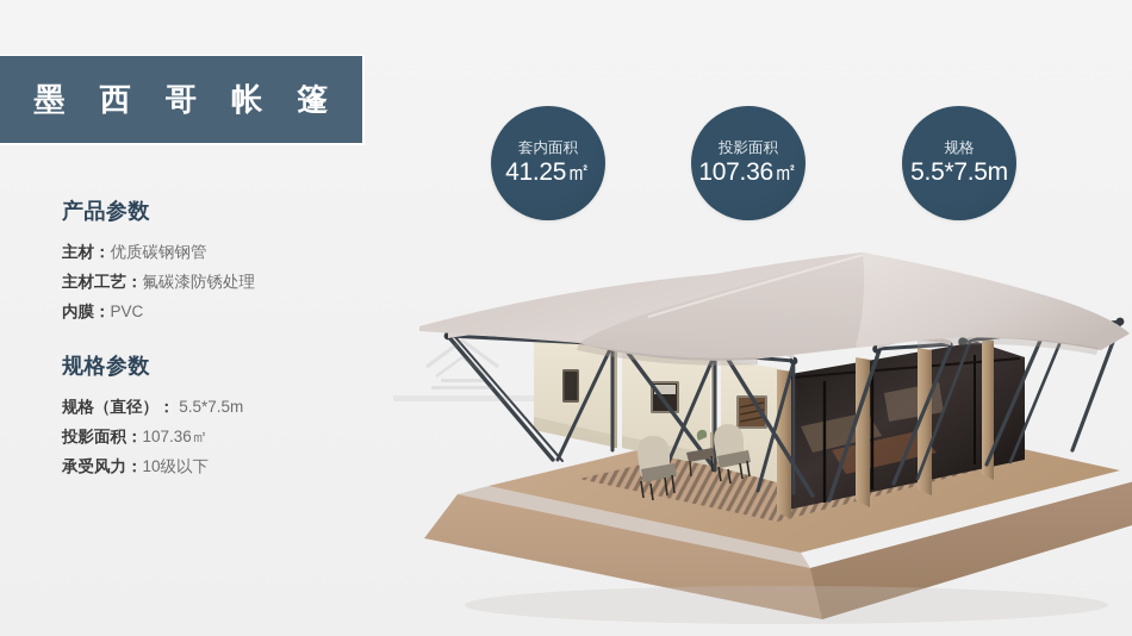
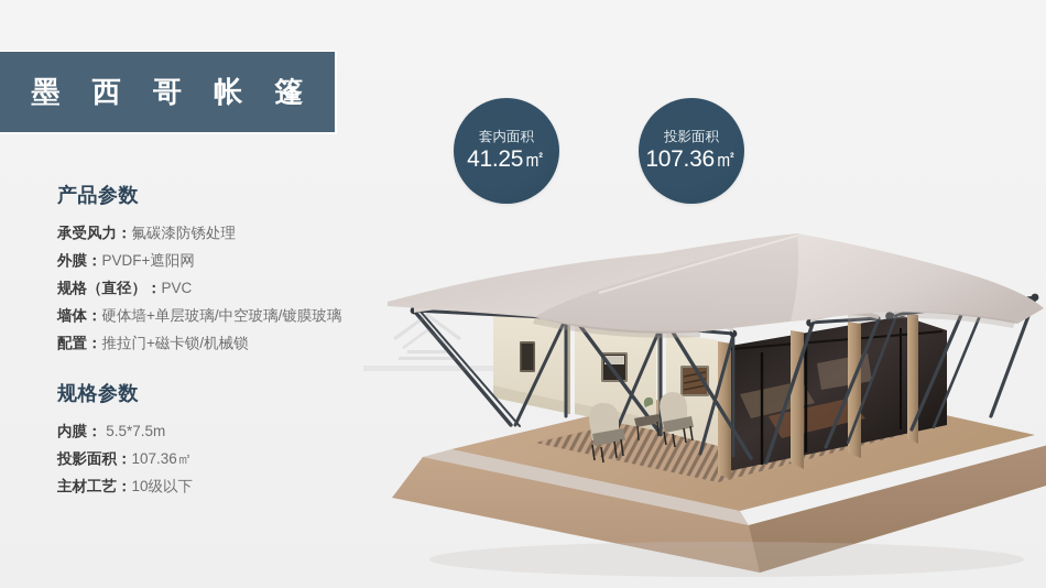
  墨 西 哥 帐 篷
  套内面积
  41.25㎡
  投影面积
  107.36㎡
- 规格
- 5.5*7.5m
  产品参数
- 主材：优质碳钢钢管
- 主材工艺：氟碳漆防锈处理
+ 承受风力：氟碳漆防锈处理
+ 外膜：PVDF+遮阳网
- 内膜：PVC
+ 规格（直径）：PVC
+ 墙体：硬体墙+单层玻璃/中空玻璃/镀膜玻璃
+ 配置：推拉门+磁卡锁/机械锁
  规格参数
- 规格（直径）： 5.5*7.5m
+ 内膜： 5.5*7.5m
  投影面积：107.36㎡
- 承受风力：10级以下
+ 主材工艺：10级以下
